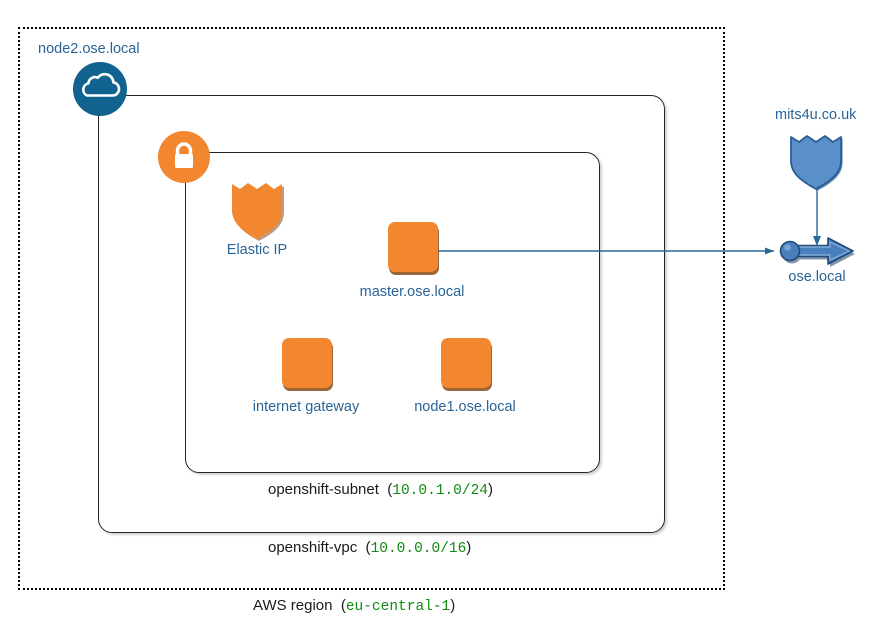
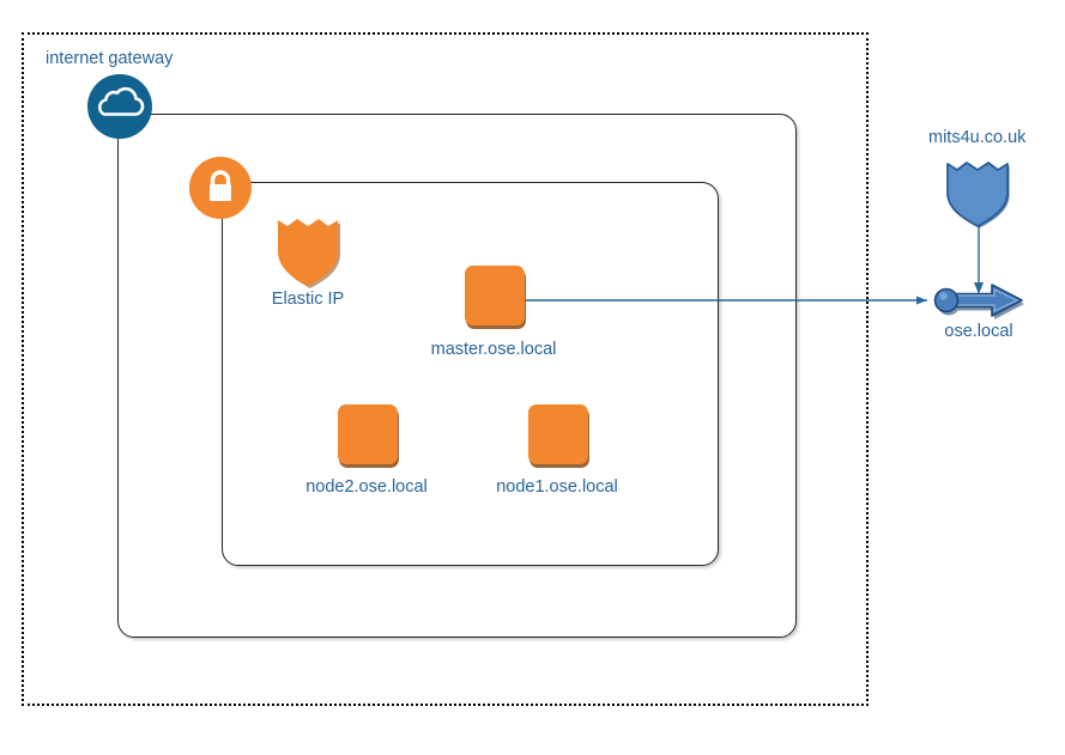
- node2.ose.local
+ internet gateway
  Elastic IP
  master.ose.local
- internet gateway
+ node2.ose.local
  node1.ose.local
  mits4u.co.uk
  ose.local
- openshift-subnet (10.0.1.0/24)
- openshift-vpc (10.0.0.0/16)
- AWS region (eu-central-1)
